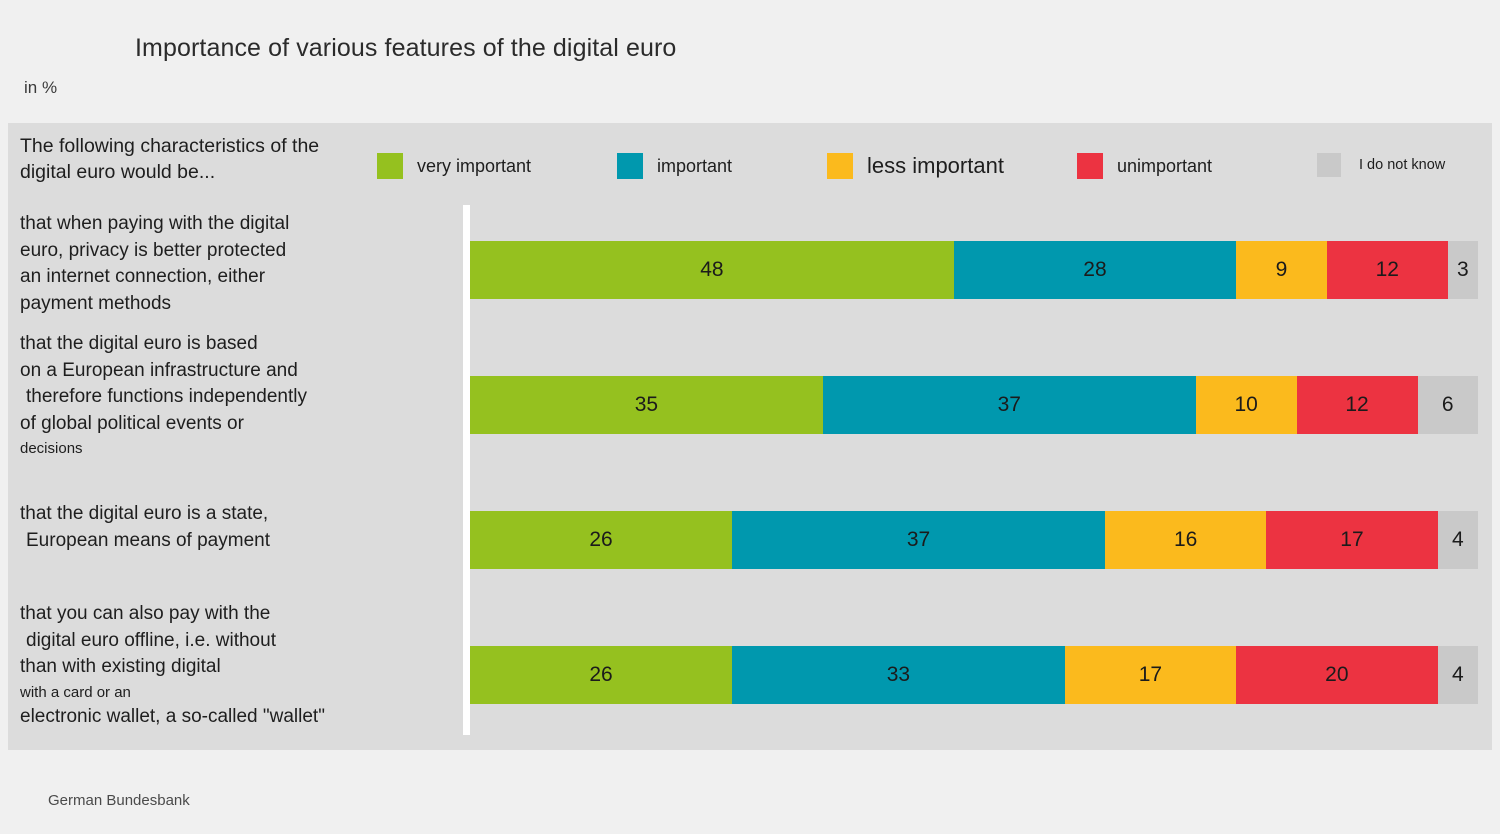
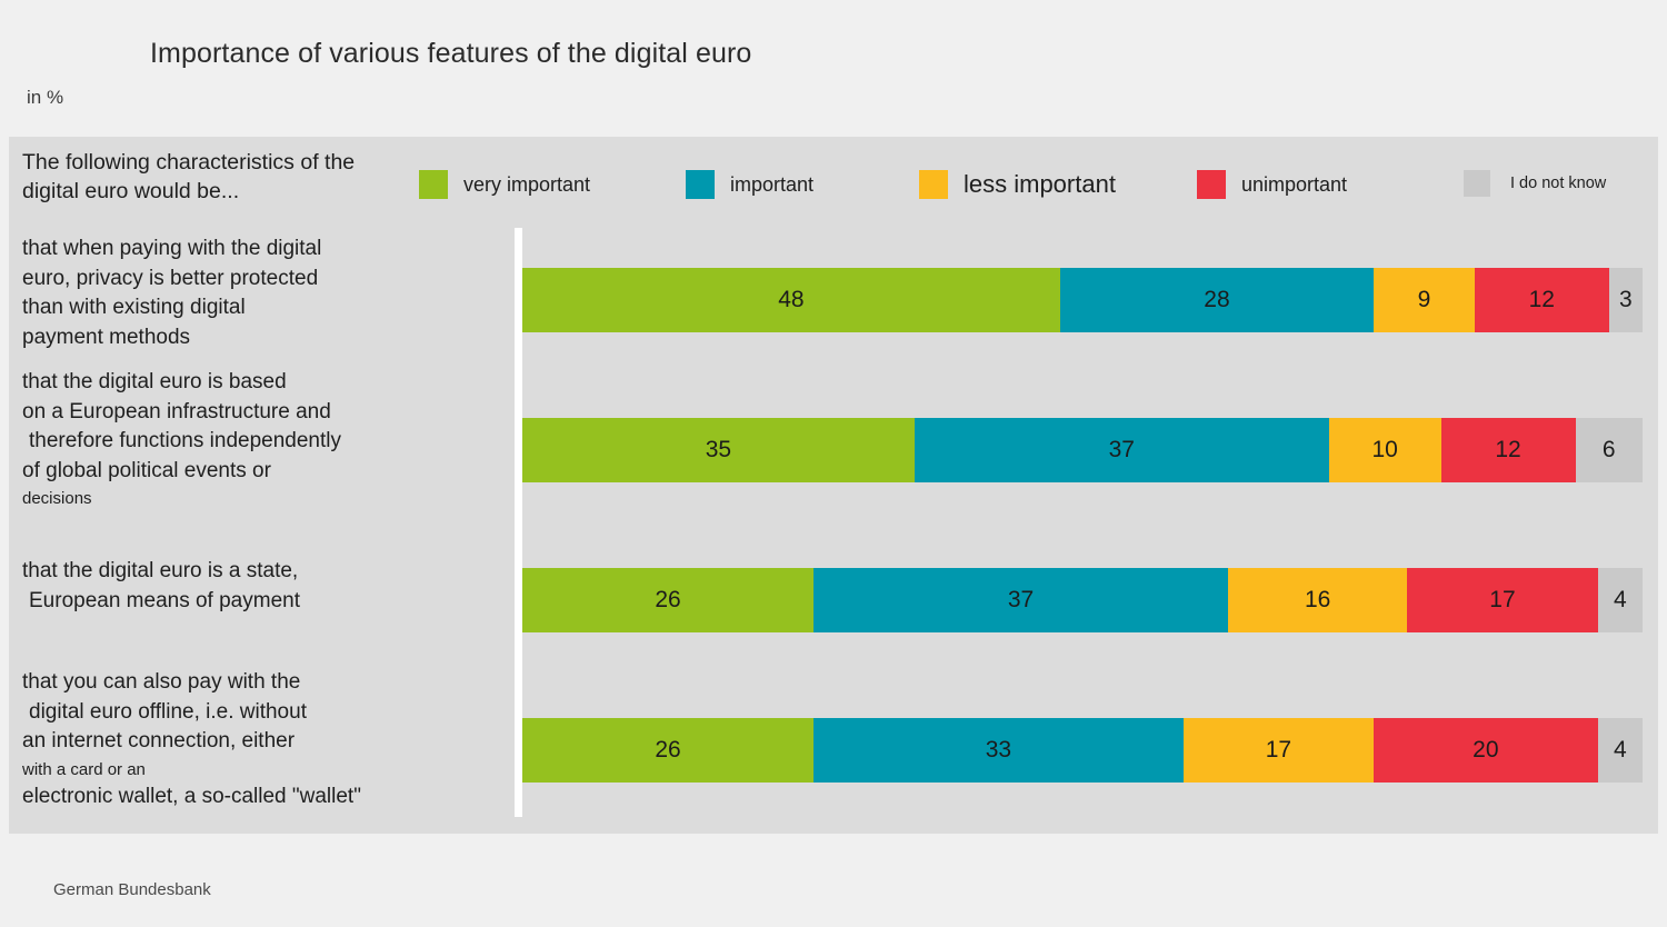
  Importance of various features of the digital euro
  in %
  The following characteristics of the digital euro would be...
  very important
  important
  less important
  unimportant
  I do not know
  48
  28
  9
  12
  3
  35
  37
  10
  12
  6
  26
  37
  16
  17
  4
  26
  33
  17
  20
  4
  that when paying with the digital
  euro, privacy is better protected
- an internet connection, either
+ than with existing digital
  payment methods
  that the digital euro is based
  on a European infrastructure and
  therefore functions independently
  of global political events or
  decisions
  that the digital euro is a state,
  European means of payment
  that you can also pay with the
  digital euro offline, i.e. without
- than with existing digital
+ an internet connection, either
  with a card or an
  electronic wallet, a so-called "wallet"
  German Bundesbank
